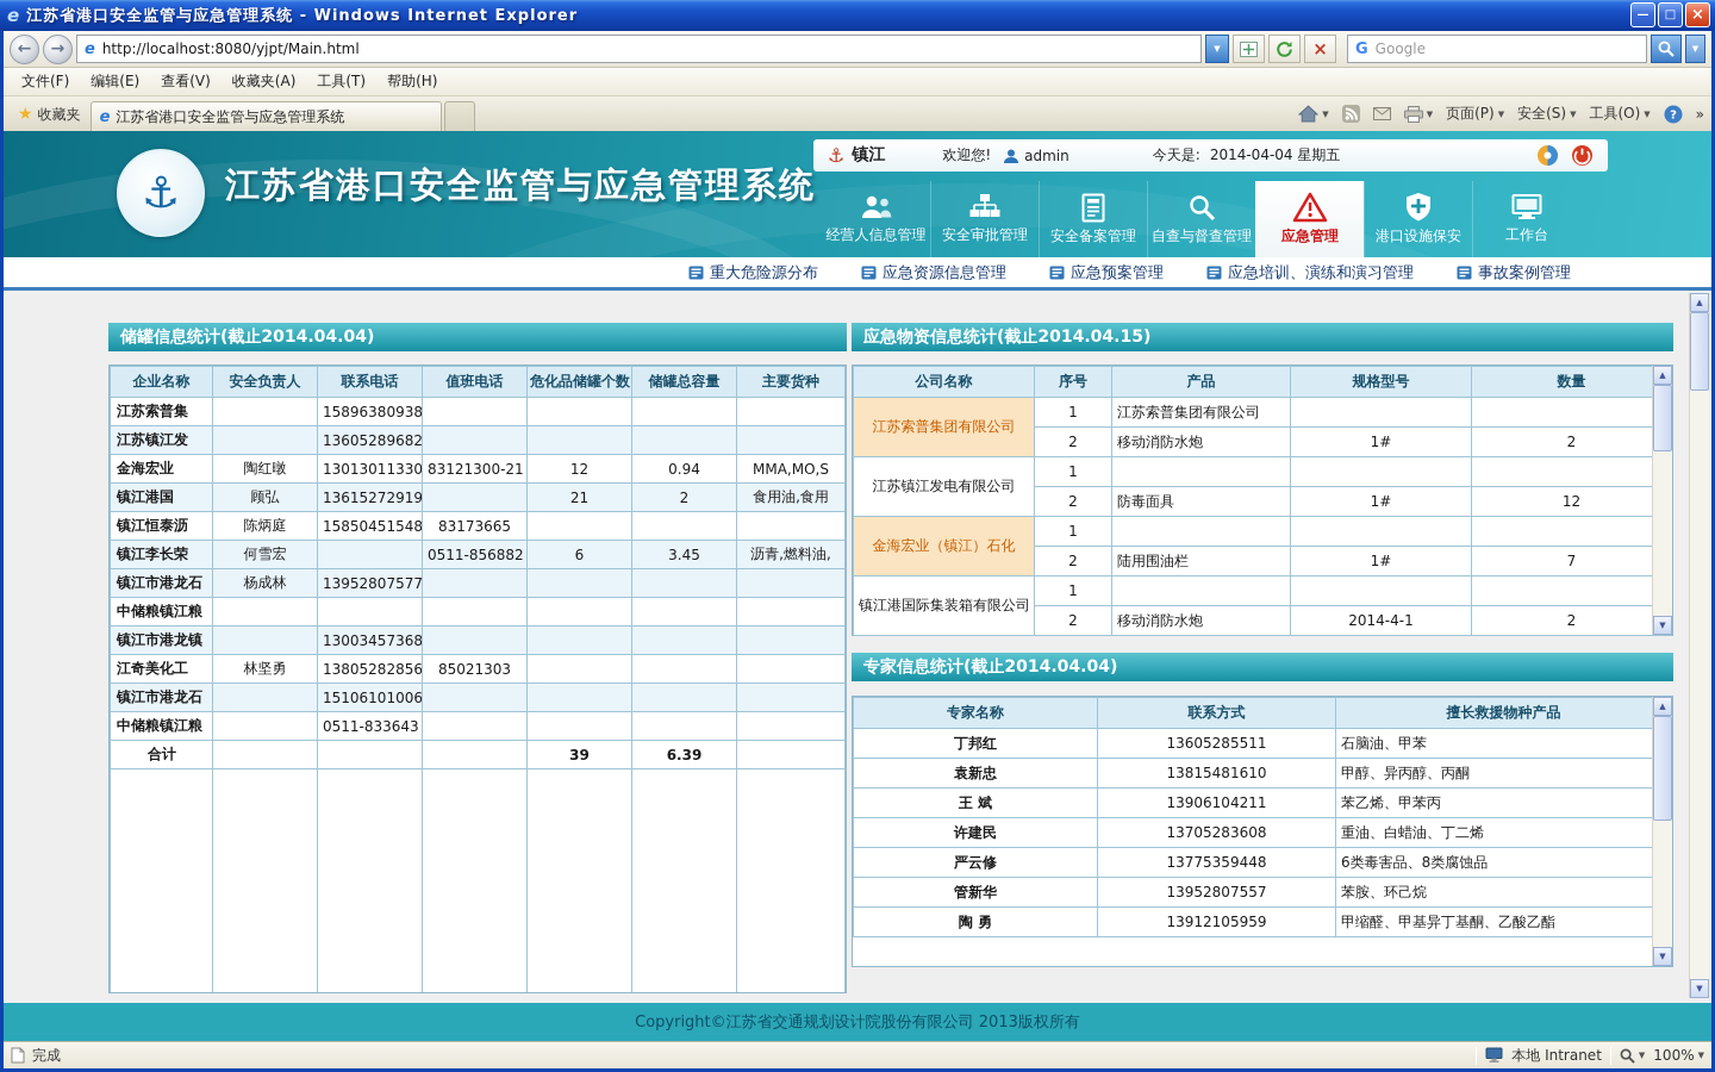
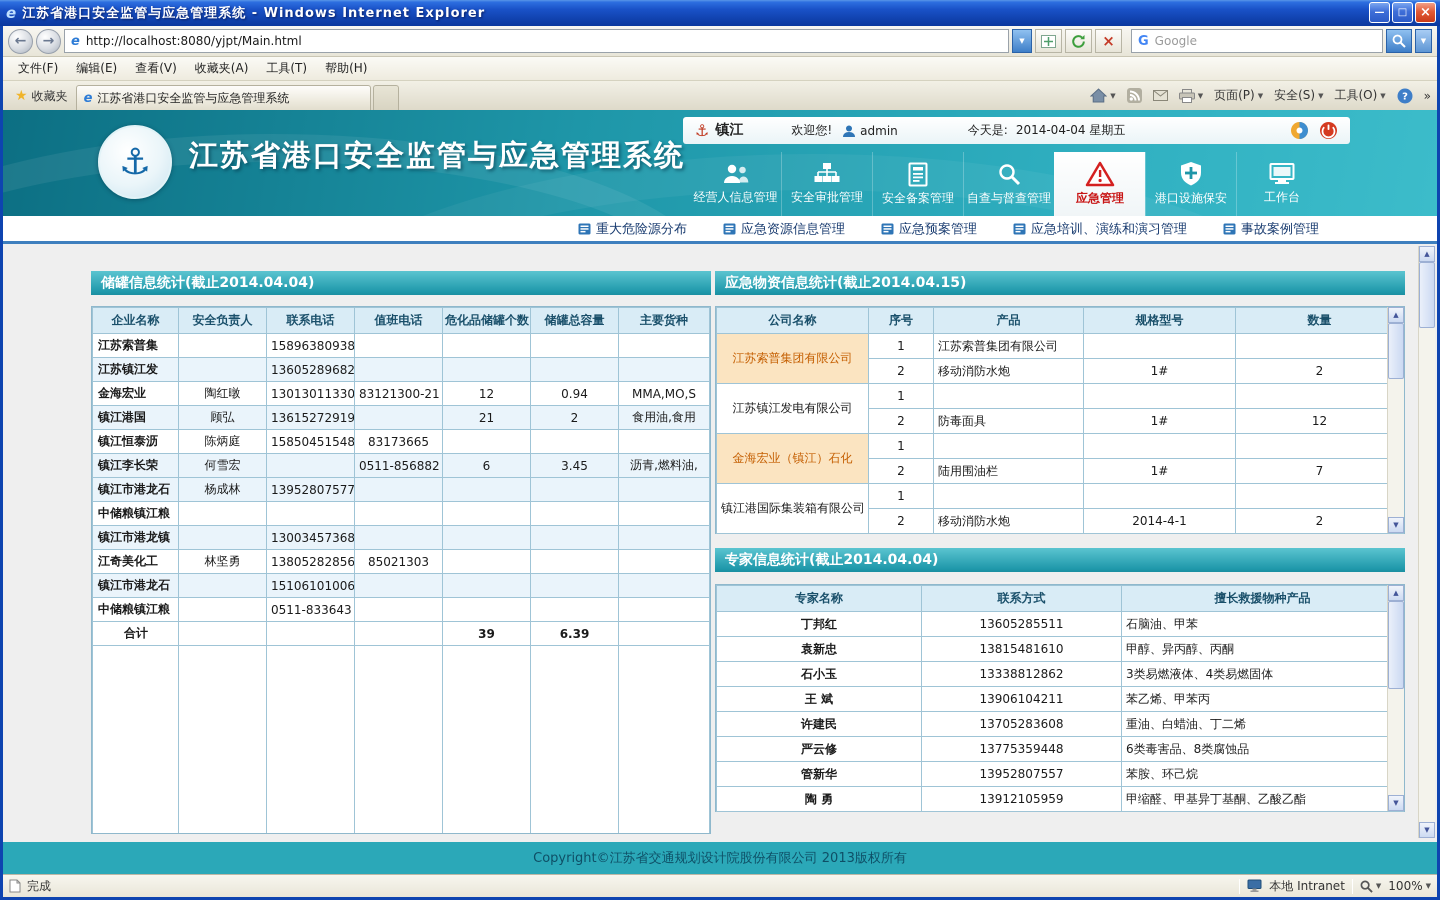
  e
  江苏省港口安全监管与应急管理系统 - Windows Internet Explorer
  —
  □
  ×
  ←
  →
  e
  http://localhost:8080/yjpt/Main.html
  ▼
  ×
  G
  Google
  ▼
  文件(F)
  编辑(E)
  查看(V)
  收藏夹(A)
  工具(T)
  帮助(H)
  ★
  收藏夹
  e
  江苏省港口安全监管与应急管理系统
  ▼
  ▼
  页面(P)
  ▼
  安全(S)
  ▼
  工具(O)
  ▼
  ?
  »
  ⚓
  江苏省港口安全监管与应急管理系统
  ⚓
  镇江
  欢迎您!
  admin
  今天是:
  2014-04-04 星期五
  经营人信息管理
  安全审批管理
  安全备案管理
  自查与督查管理
  应急管理
  港口设施保安
  工作台
  重大危险源分布
  应急资源信息管理
  应急预案管理
  应急培训、演练和演习管理
  事故案例管理
  储罐信息统计(截止2014.04.04)
  企业名称	安全负责人	联系电话	值班电话	危化品储罐个数	储罐总容量	主要货种
  江苏索普集		15896380938
  江苏镇江发		13605289682
  金海宏业	陶红暾	13013011330	83121300-21	12	0.94	MMA,MO,S
  镇江港国	顾弘	13615272919		21	2	食用油,食用
  镇江恒泰沥	陈炳庭	15850451548	83173665
  镇江李长荣	何雪宏		0511-856882	6	3.45	沥青,燃料油,
  镇江市港龙石	杨成林	13952807577
  中储粮镇江粮
  镇江市港龙镇		13003457368
  江奇美化工	林坚勇	13805282856	85021303
  镇江市港龙石		15106101006
  中储粮镇江粮		0511-833643
  合计				39	6.39
  应急物资信息统计(截止2014.04.15)
  公司名称	序号	产品	规格型号	数量
  江苏索普集团有限公司	1	江苏索普集团有限公司
  2	移动消防水炮	1#	2
  江苏镇江发电有限公司	1
  2	防毒面具	1#	12
  金海宏业（镇江）石化	1
  2	陆用围油栏	1#	7
  镇江港国际集装箱有限公司	1
  2	移动消防水炮	2014-4-1	2
  ▲
  ▼
  专家信息统计(截止2014.04.04)
  专家名称	联系方式	擅长救援物种产品
  丁邦红	13605285511	石脑油、甲苯
  袁新忠	13815481610	甲醇、异丙醇、丙酮
+ 石小玉	13338812862	3类易燃液体、4类易燃固体
  王 斌	13906104211	苯乙烯、甲苯丙
  许建民	13705283608	重油、白蜡油、丁二烯
  严云修	13775359448	6类毒害品、8类腐蚀品
  管新华	13952807557	苯胺、环己烷
  陶 勇	13912105959	甲缩醛、甲基异丁基酮、乙酸乙酯
  ▲
  ▼
  ▲
  ▼
  Copyright©江苏省交通规划设计院股份有限公司 2013版权所有
  完成
  本地 Intranet
  ▼
  100%
  ▼
